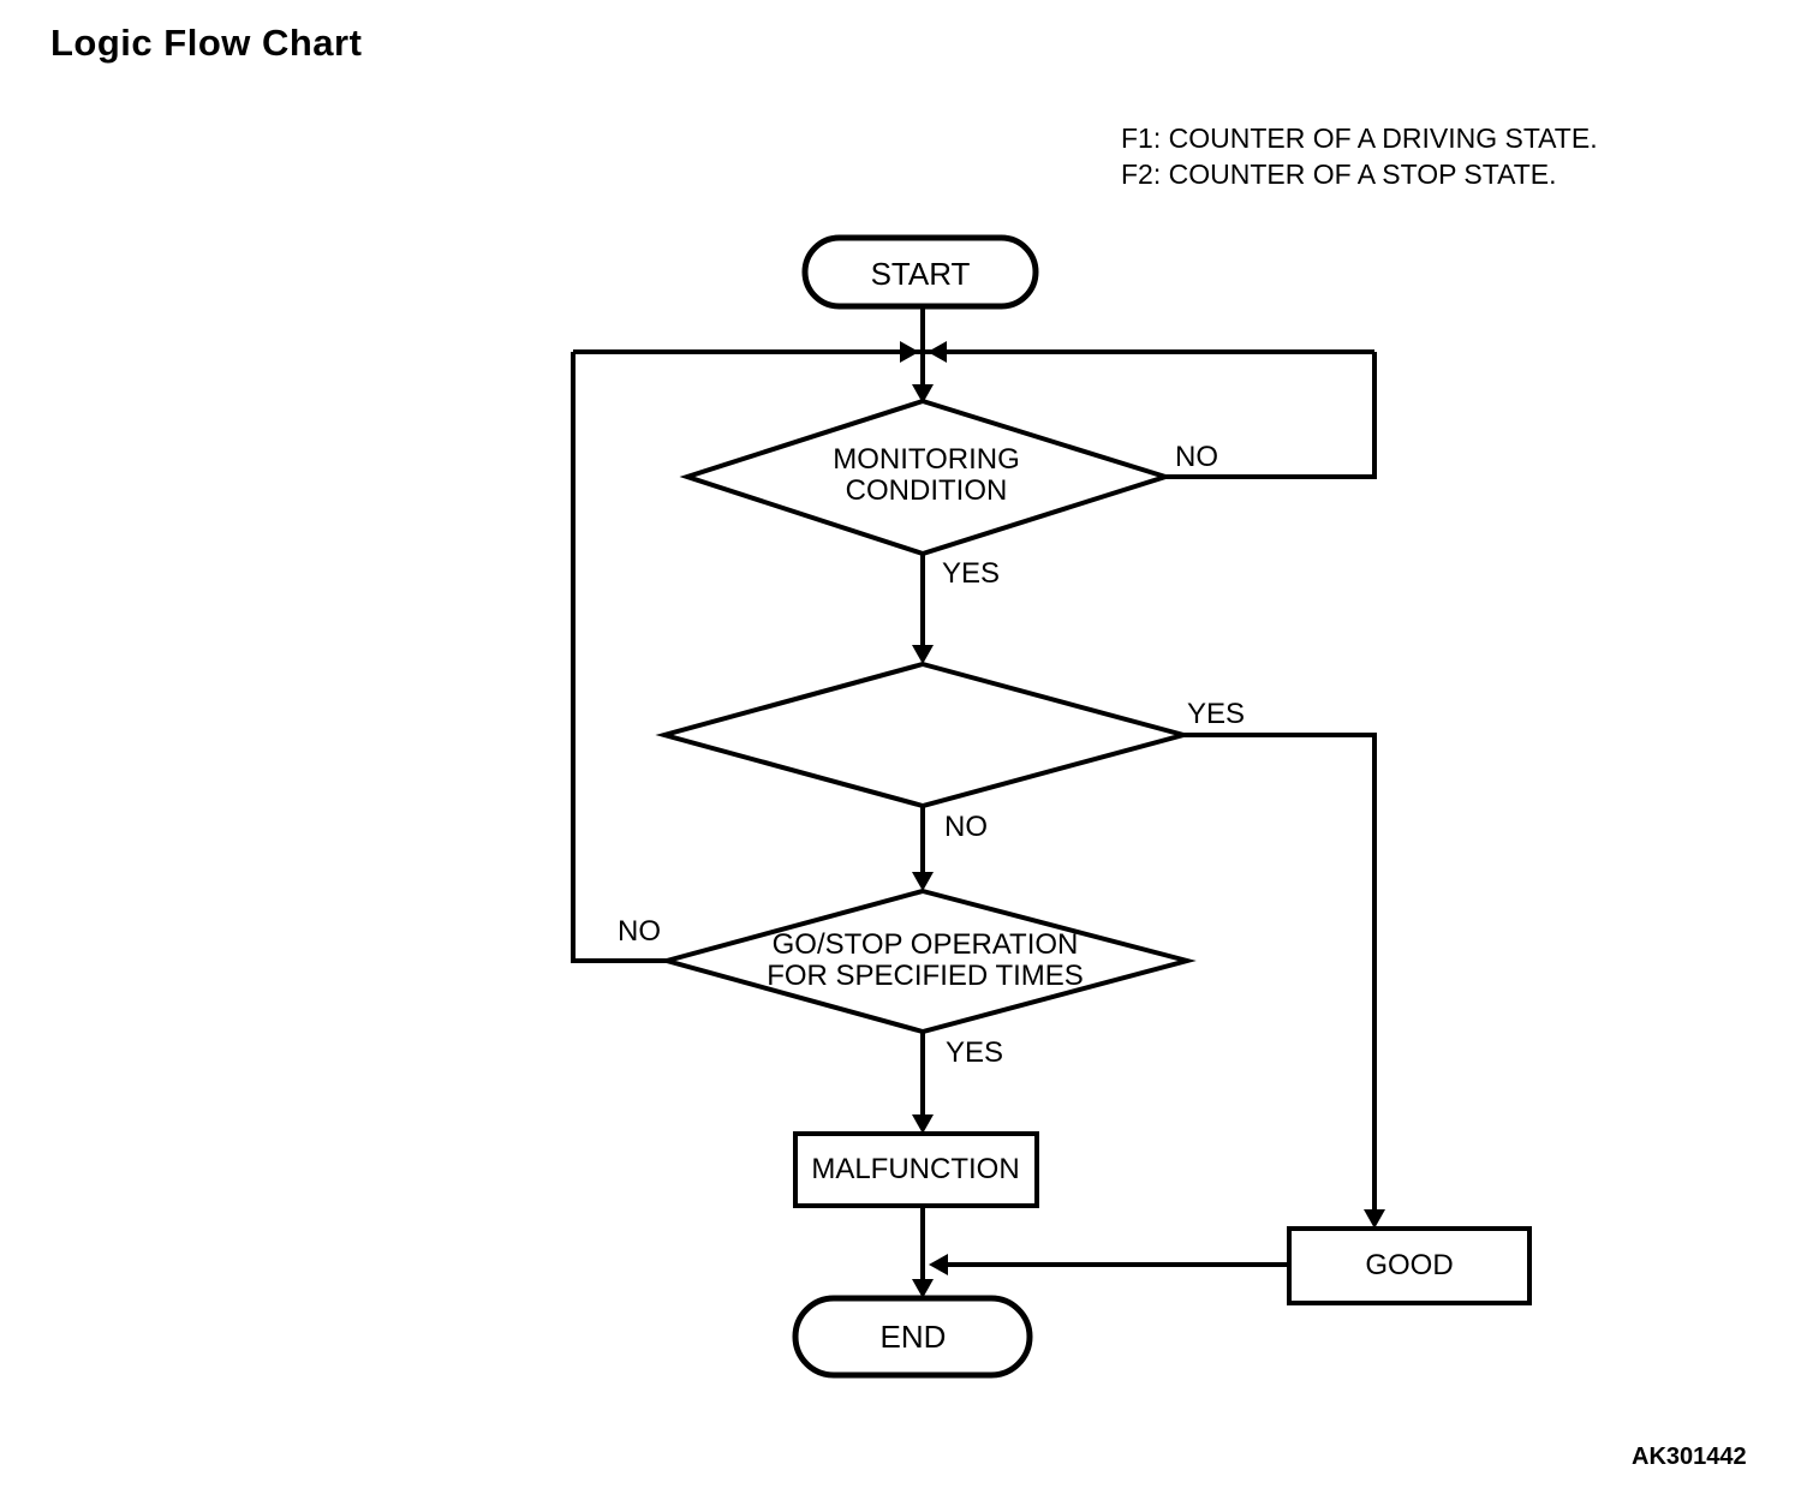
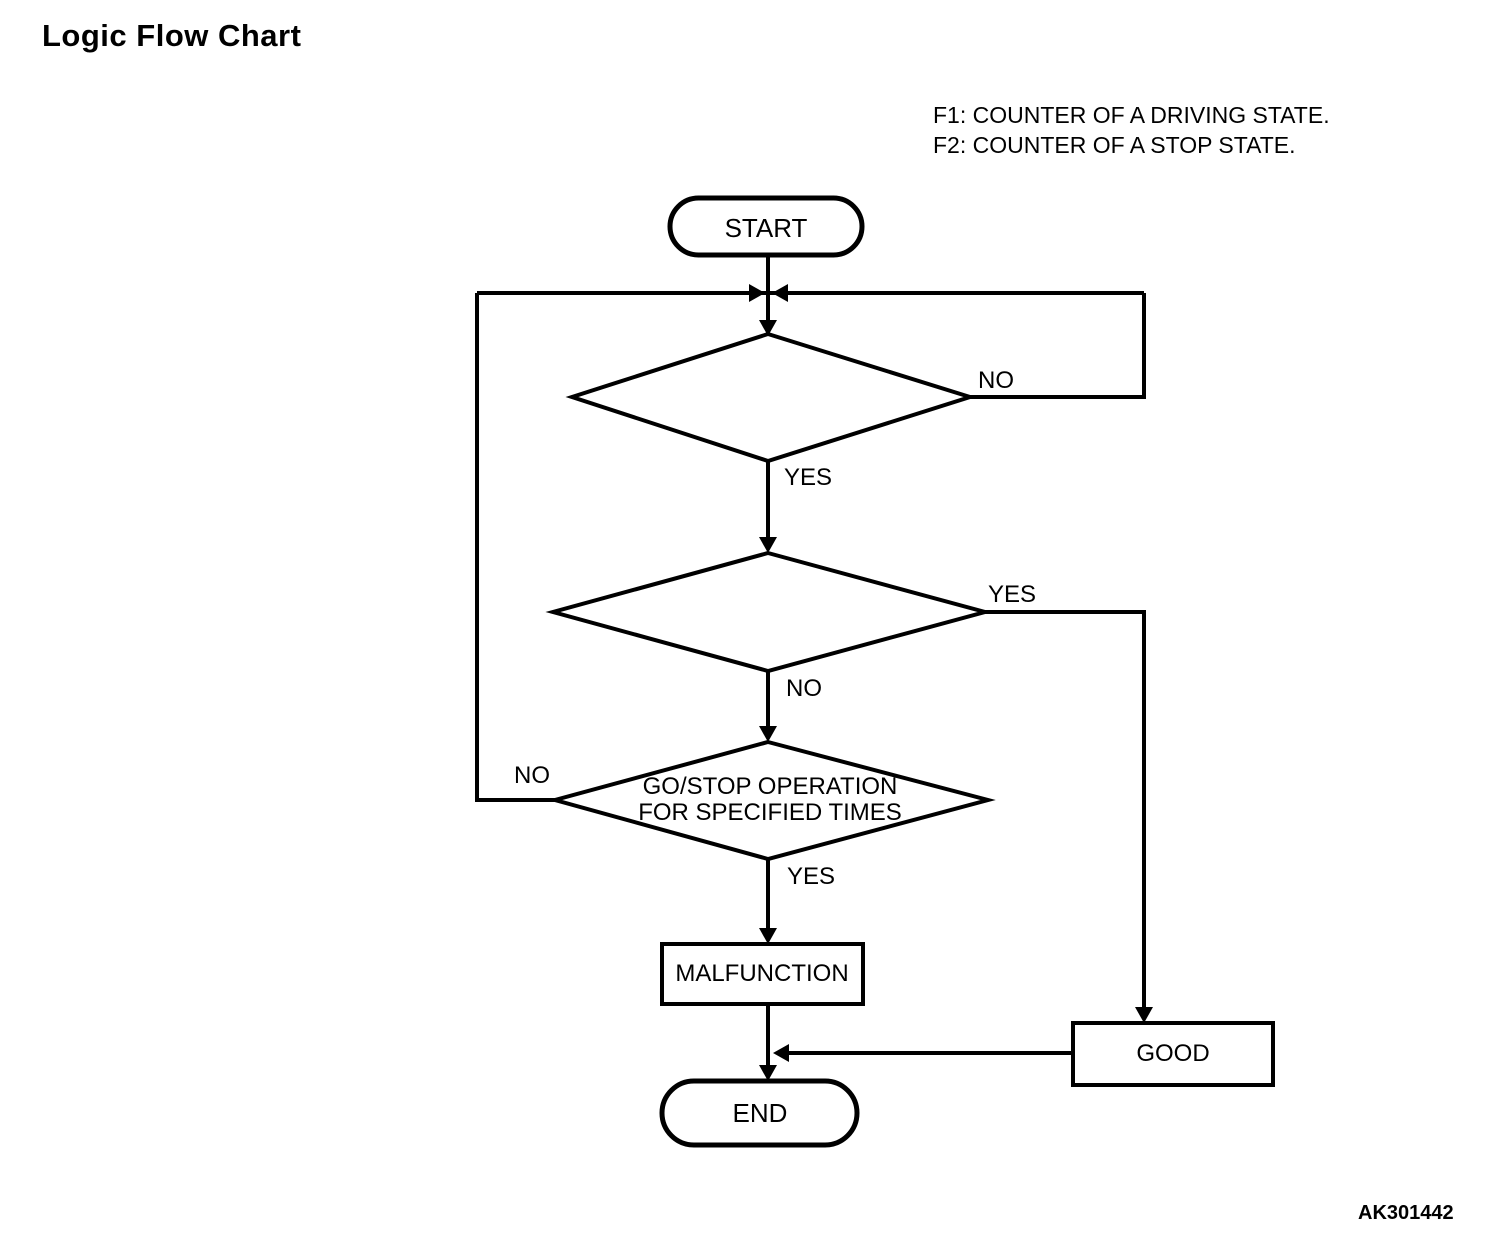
  Logic Flow Chart
  F1: COUNTER OF A DRIVING STATE.
  F2: COUNTER OF A STOP STATE.
  START
- MONITORING
- CONDITION
  GO/STOP OPERATION
  FOR SPECIFIED TIMES
  MALFUNCTION
  GOOD
  END
  NO
  YES
  YES
  NO
  NO
  YES
  AK301442
